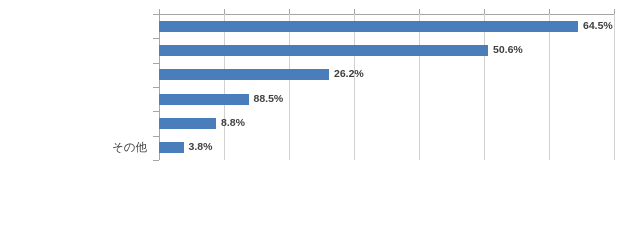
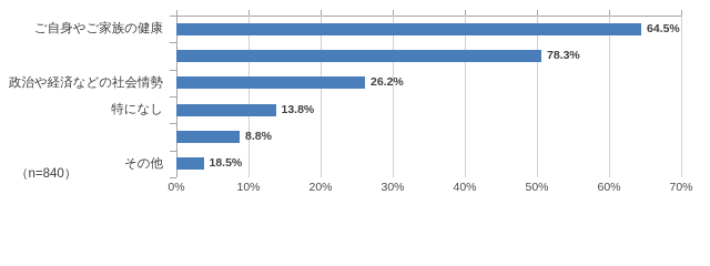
+ ご自身やご家族の健康
+ 政治や経済などの社会情勢
+ 特になし
  その他
  64.5%
- 50.6%
+ 78.3%
  26.2%
- 88.5%
+ 13.8%
  8.8%
- 3.8%
+ 18.5%
+ 0%
+ 10%
+ 20%
+ 30%
+ 40%
+ 50%
+ 60%
+ 70%
+ （n=840）
